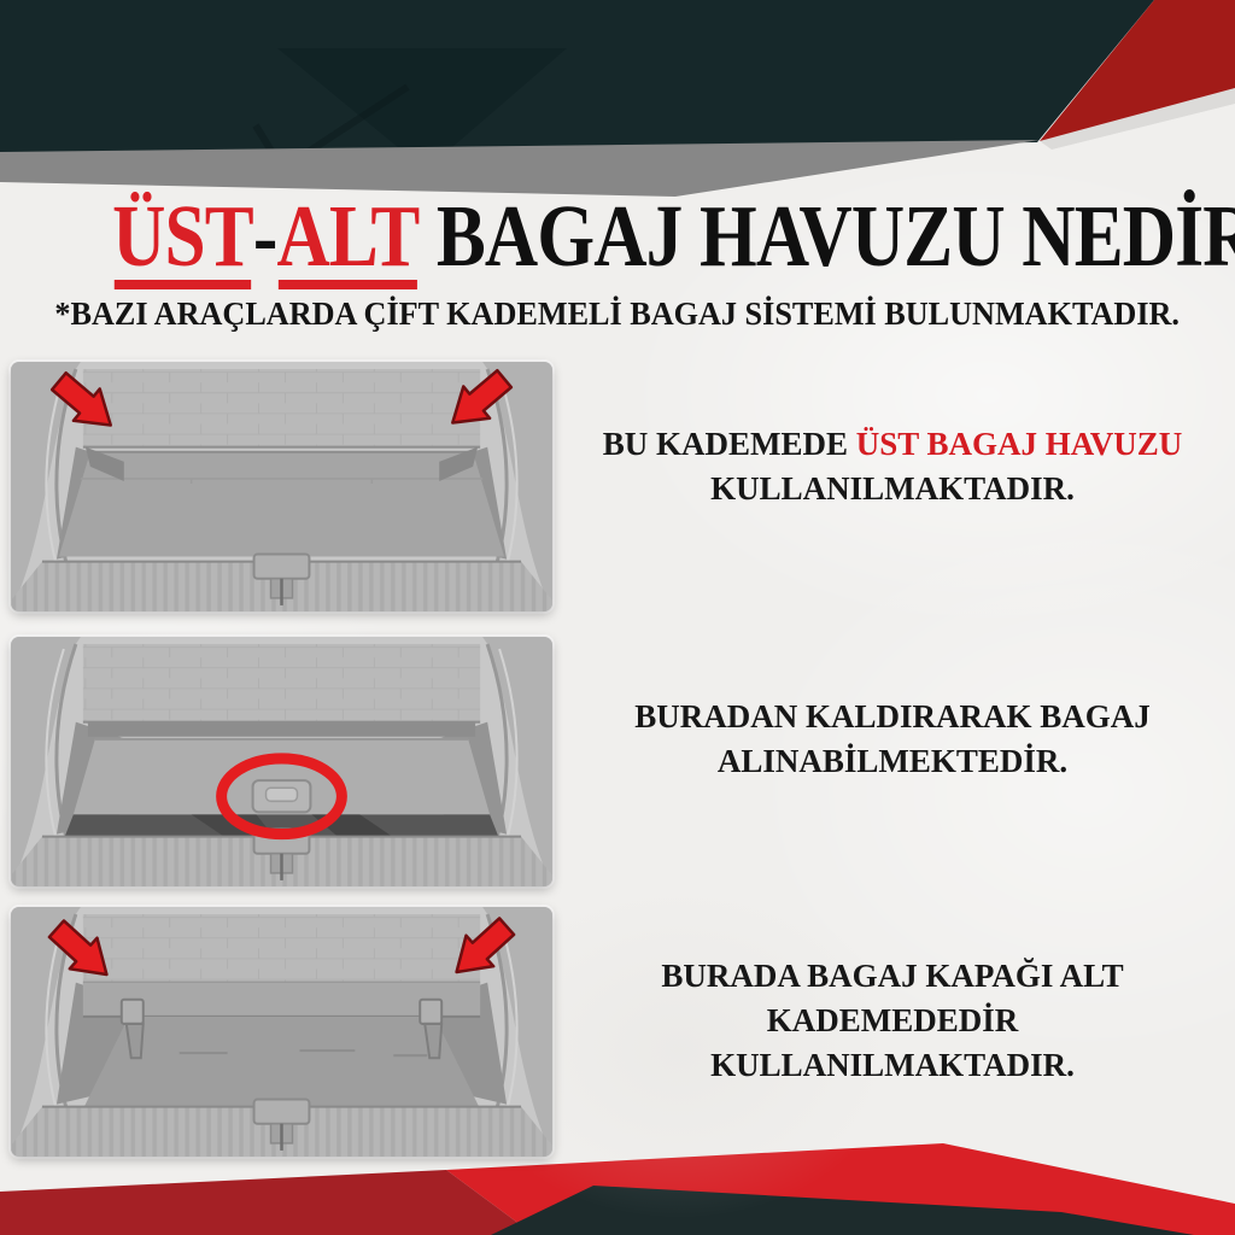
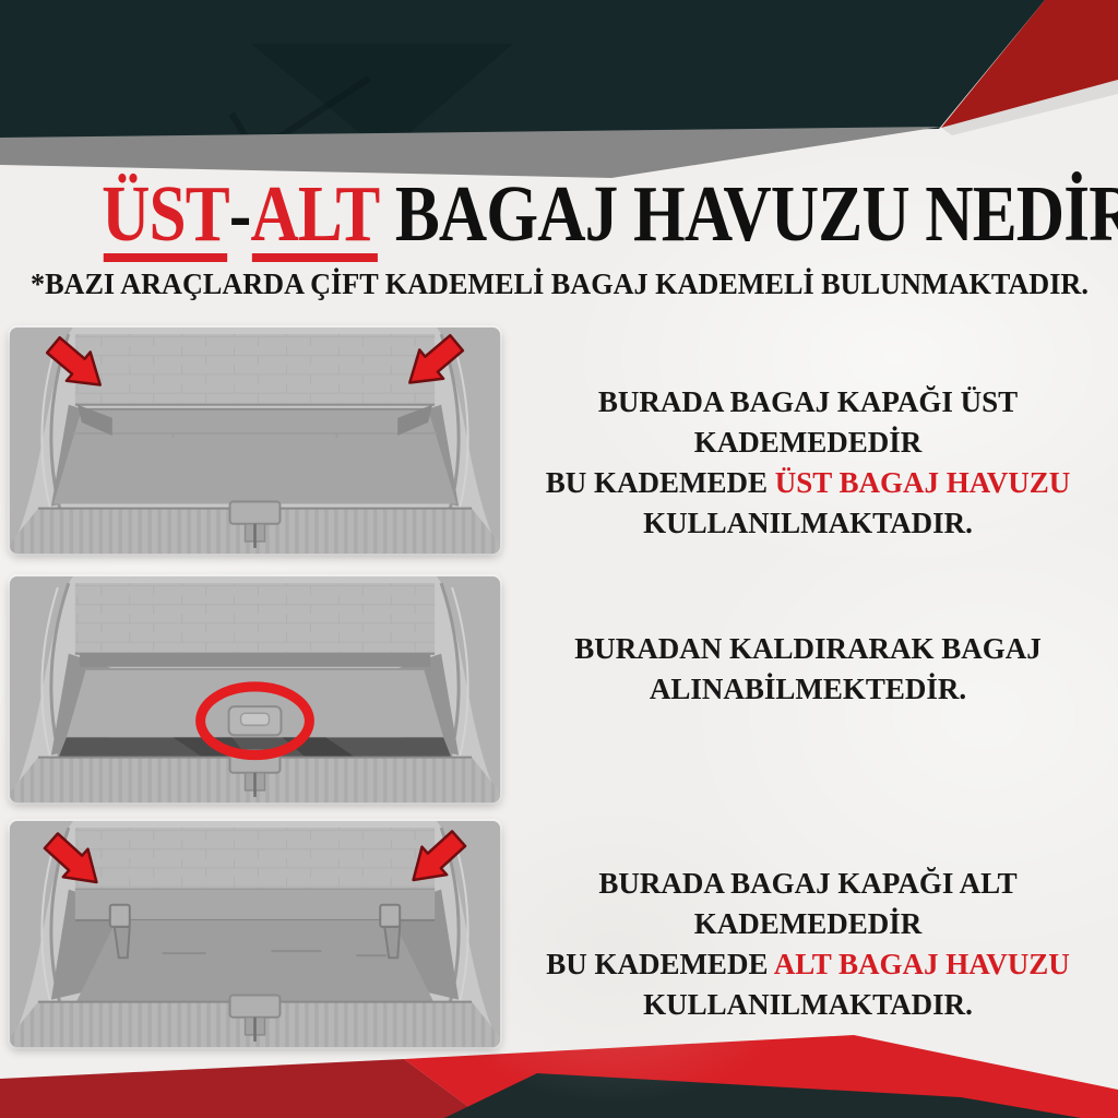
  ÜST-ALT BAGAJ HAVUZU NEDİR
- *BAZI ARAÇLARDA ÇİFT KADEMELİ BAGAJ SİSTEMİ BULUNMAKTADIR.
+ *BAZI ARAÇLARDA ÇİFT KADEMELİ BAGAJ KADEMELİ BULUNMAKTADIR.
+ BURADA BAGAJ KAPAĞI ÜST KADEMEDEDİR
  BU KADEMEDE ÜST BAGAJ HAVUZU
  KULLANILMAKTADIR.
  BURADAN KALDIRARAK BAGAJ
  ALINABİLMEKTEDİR.
  BURADA BAGAJ KAPAĞI ALT KADEMEDEDİR
+ BU KADEMEDE ALT BAGAJ HAVUZU
  KULLANILMAKTADIR.
